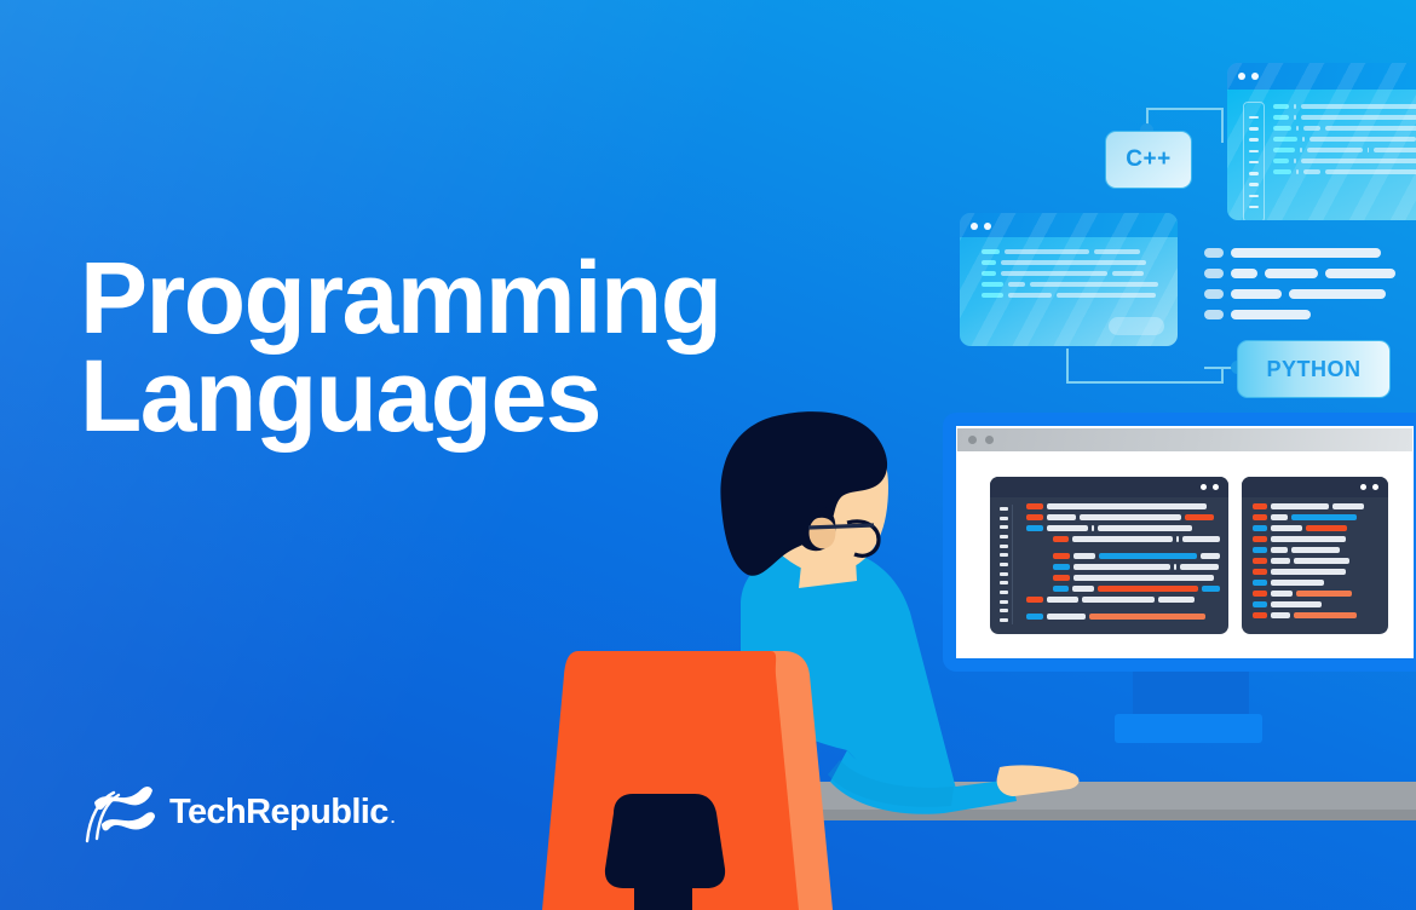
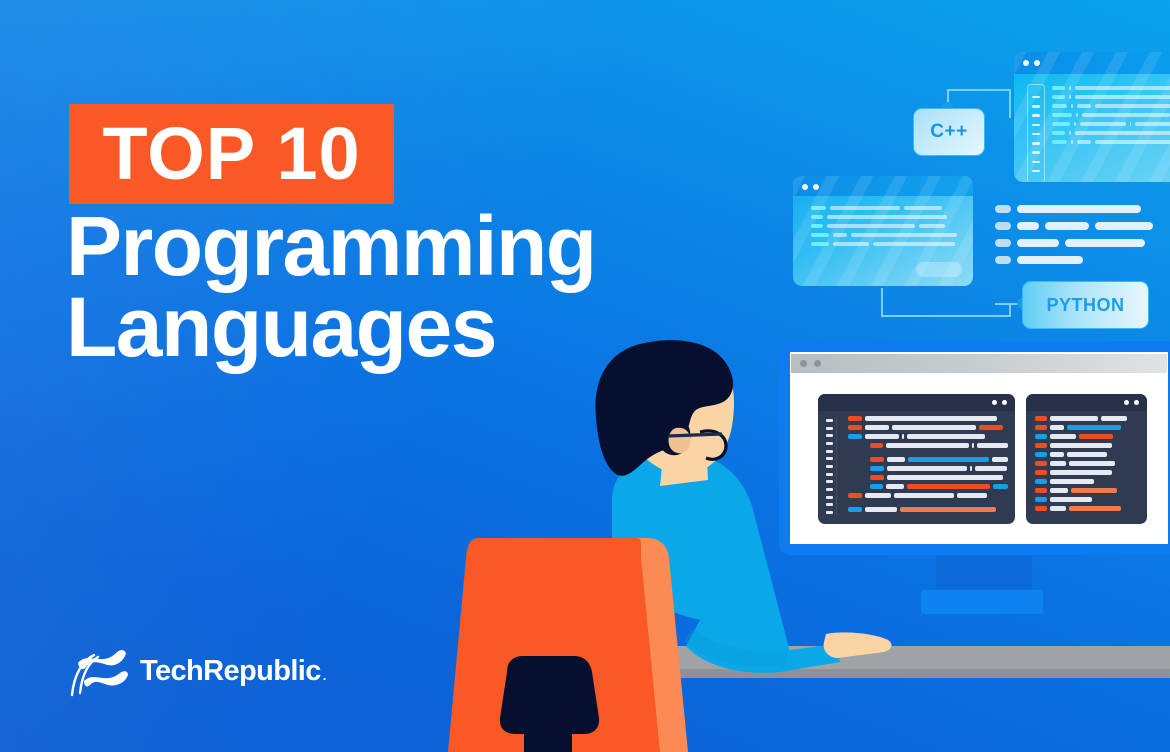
  C++
  PYTHON
+ TOP 10
  Programming
  Languages
  TechRepublic
  .
